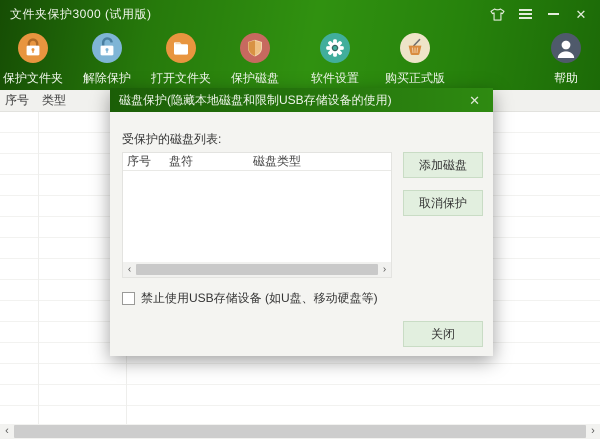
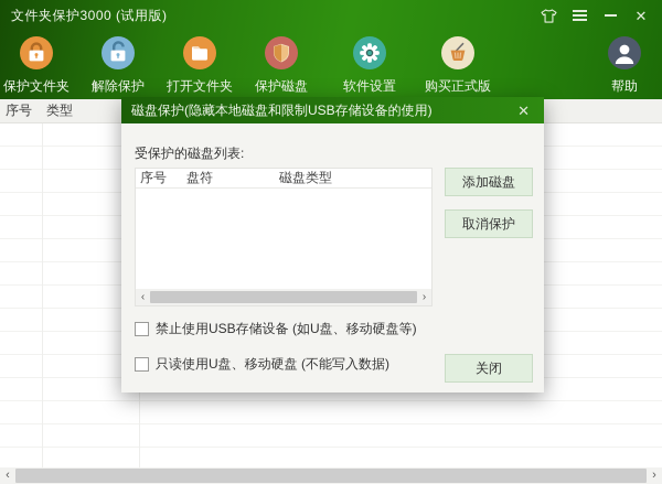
  文件夹保护3000 (试用版)
  ✕
  保护文件夹
  解除保护
  打开文件夹
  保护磁盘
  软件设置
  购买正式版
  帮助
  序号
  类型
  ‹
  ›
  磁盘保护(隐藏本地磁盘和限制USB存储设备的使用)
  ✕
  受保护的磁盘列表:
  序号
  盘符
  磁盘类型
  ‹
  ›
  添加磁盘
  取消保护
  关闭
  禁止使用USB存储设备 (如U盘、移动硬盘等)
+ 只读使用U盘、移动硬盘 (不能写入数据)
